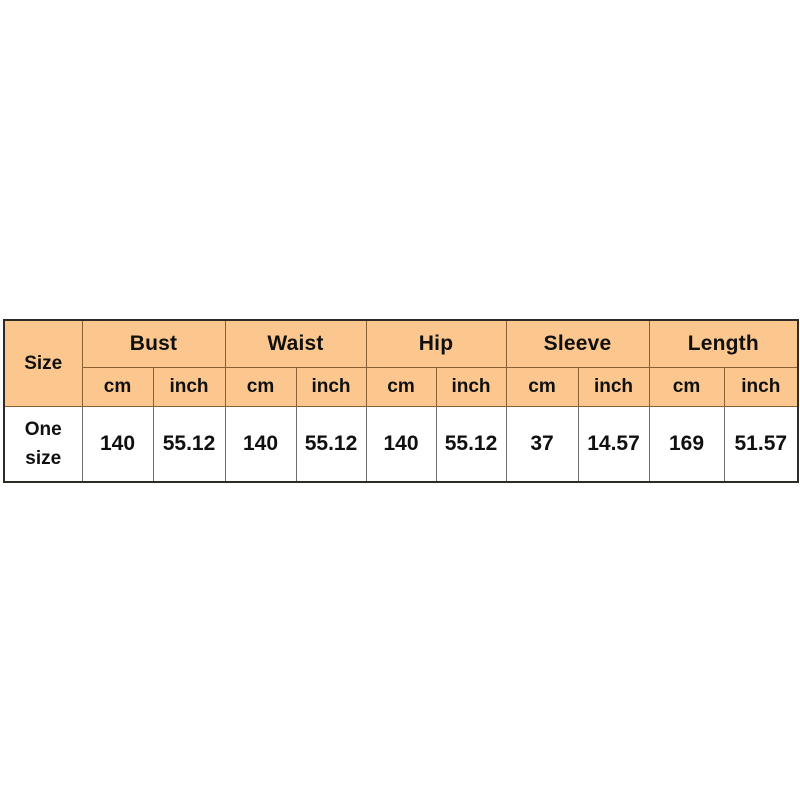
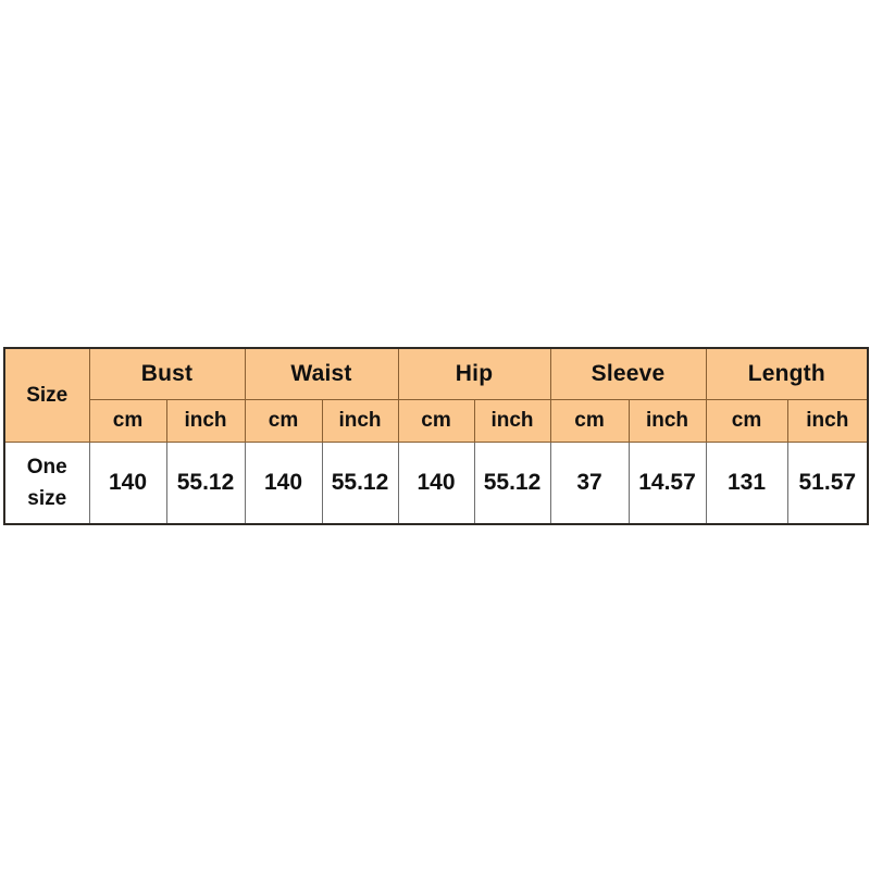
  Size	Bust	Waist	Hip	Sleeve	Length
  cm	inch	cm	inch	cm	inch	cm	inch	cm	inch
- Onesize	140	55.12	140	55.12	140	55.12	37	14.57	169	51.57
+ Onesize	140	55.12	140	55.12	140	55.12	37	14.57	131	51.57
